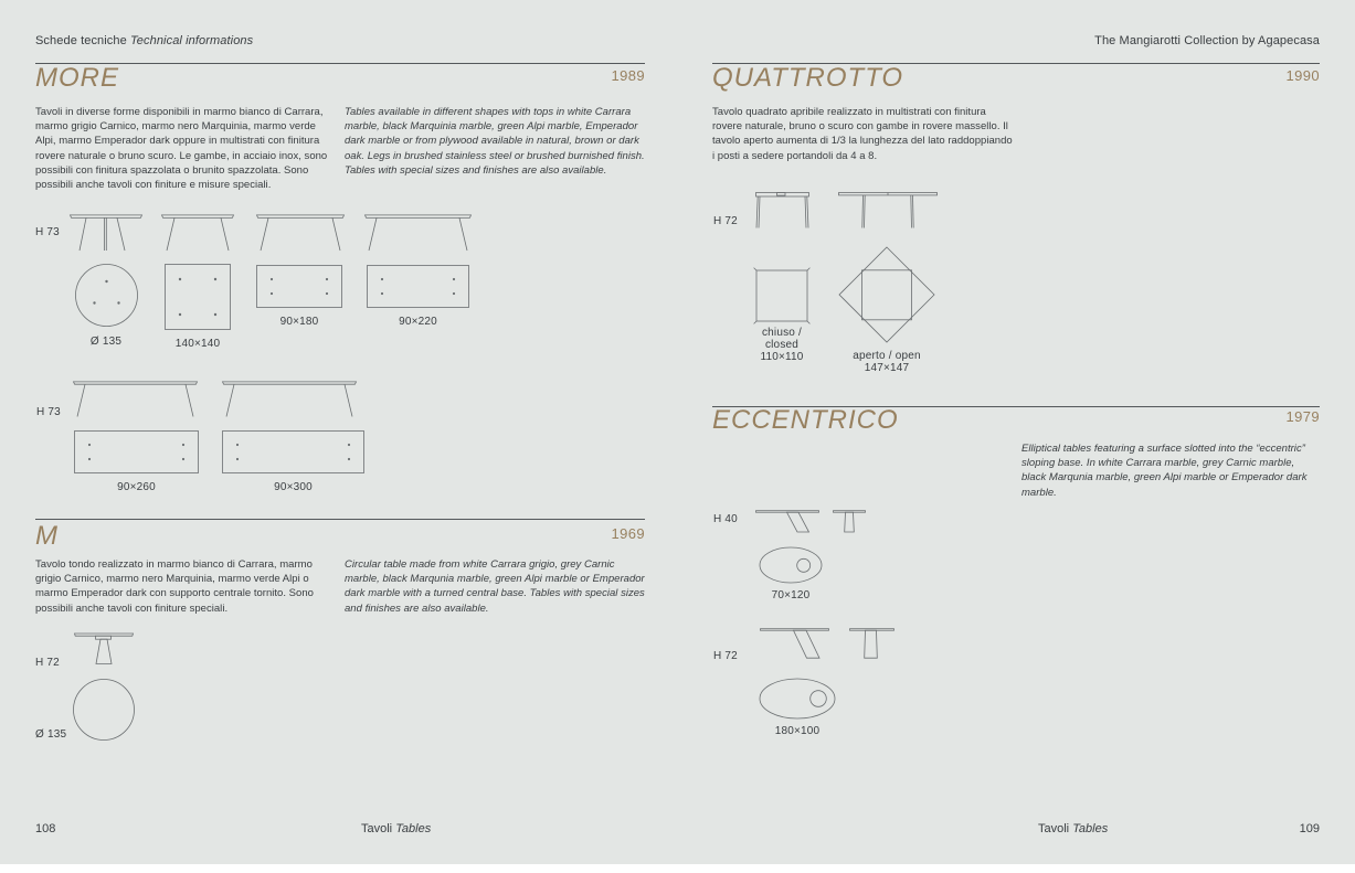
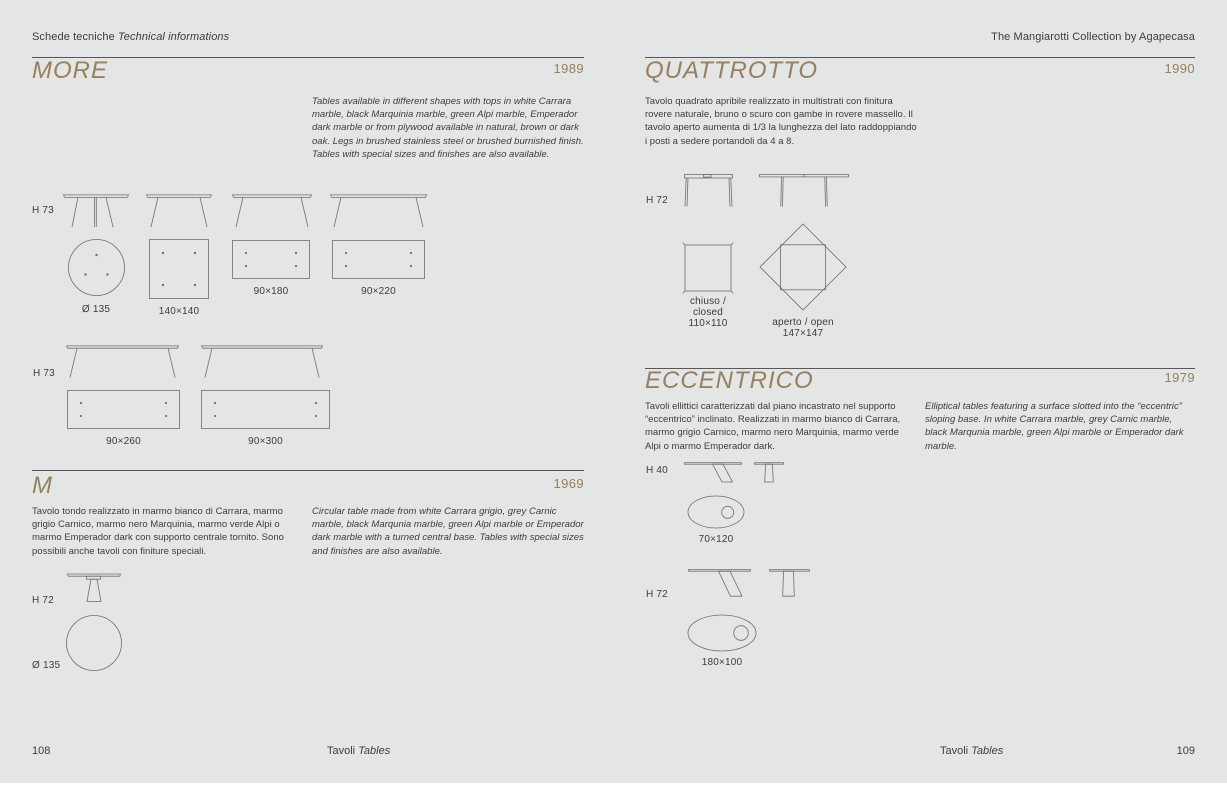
  Schede tecniche Technical informations
  MORE
  1989
- Tavoli in diverse forme disponibili in marmo bianco di Carrara, marmo grigio Carnico, marmo nero Marquinia, marmo verde Alpi, marmo Emperador dark oppure in multistrati con finitura rovere naturale o bruno scuro. Le gambe, in acciaio inox, sono possibili con finitura spazzolata o brunito spazzolata. Sono possibili anche tavoli con finiture e misure speciali.
  Tables available in different shapes with tops in white Carrara marble, black Marquinia marble, green Alpi marble, Emperador dark marble or from plywood available in natural, brown or dark oak. Legs in brushed stainless steel or brushed burnished finish. Tables with special sizes and finishes are also available.
  H 73
  Ø 135
  140×140
  90×180
  90×220
  H 73
  90×260
  90×300
  M
  1969
  Tavolo tondo realizzato in marmo bianco di Carrara, marmo grigio Carnico, marmo nero Marquinia, marmo verde Alpi o marmo Emperador dark con supporto centrale tornito. Sono possibili anche tavoli con finiture speciali.
  Circular table made from white Carrara grigio, grey Carnic marble, black Marqunia marble, green Alpi marble or Emperador dark marble with a turned central base. Tables with special sizes and finishes are also available.
  H 72
  Ø 135
  108
  Tavoli Tables
  The Mangiarotti Collection by Agapecasa
  QUATTROTTO
  1990
  Tavolo quadrato apribile realizzato in multistrati con finitura rovere naturale, bruno o scuro con gambe in rovere massello. Il tavolo aperto aumenta di 1/3 la lunghezza del lato raddoppiando i posti a sedere portandoli da 4 a 8.
  H 72
  chiuso /
  closed
  110×110
  aperto / open
  147×147
  ECCENTRICO
  1979
+ Tavoli ellittici caratterizzati dal piano incastrato nel supporto “eccentrico” inclinato. Realizzati in marmo bianco di Carrara, marmo grigio Carnico, marmo nero Marquinia, marmo verde Alpi o marmo Emperador dark.
  Elliptical tables featuring a surface slotted into the “eccentric” sloping base. In white Carrara marble, grey Carnic marble, black Marqunia marble, green Alpi marble or Emperador dark marble.
  H 40
  70×120
  H 72
  180×100
  Tavoli Tables
  109
